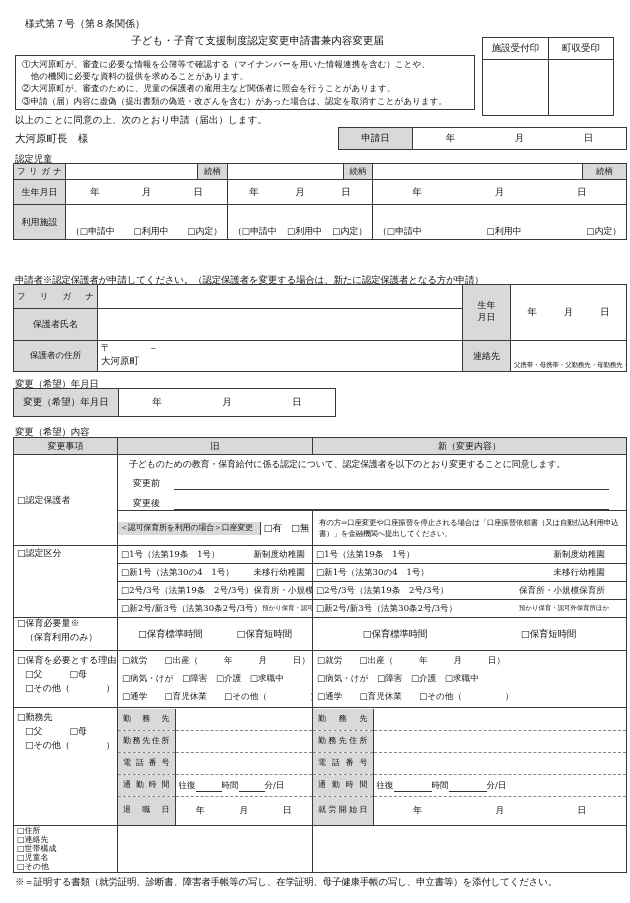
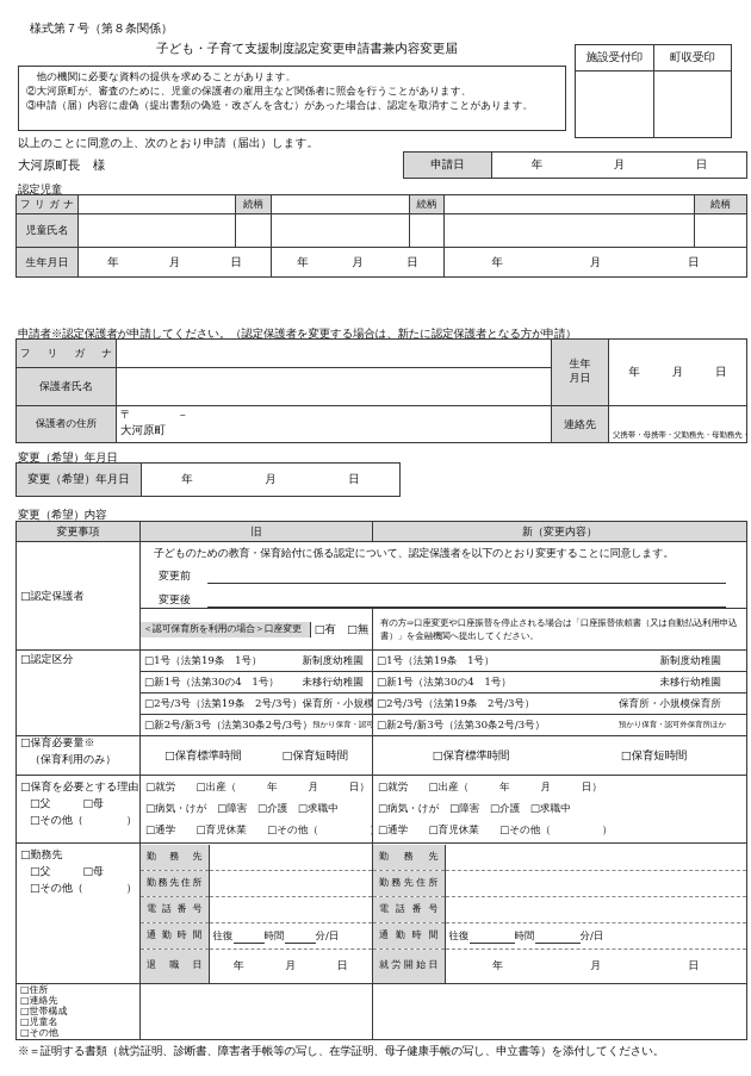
  様式第７号（第８条関係）
  子ども・子育て支援制度認定変更申請書兼内容変更届
  施設受付印	町収受印
- ①大河原町が、審査に必要な情報を公簿等で確認する（マイナンバーを用いた情報連携を含む）ことや、
  他の機関に必要な資料の提供を求めることがあります。
  ②大河原町が、審査のために、児童の保護者の雇用主など関係者に照会を行うことがあります、
  ③申請（届）内容に虚偽（提出書類の偽造・改ざんを含む）があった場合は、認定を取消すことがあります。
  以上のことに同意の上、次のとおり申請（届出）します。
  大河原町長 様
  申請日	年 月 日
  認定児童
  フリガナ		続柄		続柄		続柄
+ 児童氏名
  生年月日	年 月 日	年 月 日	年 月 日
- 利用施設	（□申請中 □利用中 □内定）	（□申請中 □利用中 □内定）	（□申請中 □利用中 □内定）
  申請者※認定保護者が申請してください。（認定保護者を変更する場合は、新たに認定保護者となる方が申請）
  フリガナ		生年月日	年 月 日
  保護者氏名
  保護者の住所	〒 － 大河原町	連絡先	父携帯・母携帯・父勤務先・母勤務先・
  変更（希望）年月日
  変更（希望）年月日	年 月 日
  変更（希望）内容
  変更事項	旧	新（変更内容）
  □認定保護者	子どものための教育・保育給付に係る認定について、認定保護者を以下のとおり変更することに同意します。 変更前 変更後
  ＜認可保育所を利用の場合＞口座変更 □有 □無	有の方⇒口座変更や口座振替を停止される場合は「口座振替依頼書（又は自動払込利用申込書）」を金融機関へ提出してください。
  □認定区分	□1号（法第19条 1号） 新制度幼稚園	□1号（法第19条 1号） 新制度幼稚園
  □新1号（法第30の4 1号） 未移行幼稚園	□新1号（法第30の4 1号） 未移行幼稚園
  □2号/3号（法第19条 2号/3号）保育所・小規模	□2号/3号（法第19条 2号/3号） 保育所・小規模保育所
  □新2号/新3号（法第30条2号/3号）預かり保育・認可	□新2号/新3号（法第30条2号/3号） 預かり保育・認可外保育所ほか
  □保育必要量※ （保育利用のみ）	□保育標準時間 □保育短時間	□保育標準時間 □保育短時間
  □保育を必要とする理由 □父 □母 □その他（ ）	□就労 □出産（ 年 月 日） □病気・けが □障害 □介護 □求職中 □通学 □育児休業 □その他（	□就労 □出産（ 年 月 日） □病気・けが □障害 □介護 □求職中 □通学 □育児休業 □その他（ ）
  □勤務先 □父 □母 □その他（ ）
  勤務先
  勤務先住所
  電話番号
  通勤時間	往復 時間 分/日
  退職日	年 月 日
  勤務先
  勤務先住所
  電話番号
  通勤時間	往復 時間 分/日
  就労開始日	年 月 日
  □住所 □連絡先 □世帯構成 □児童名 □その他
  ※＝証明する書類（就労証明、診断書、障害者手帳等の写し、在学証明、母子健康手帳の写し、申立書等）を添付してください。
